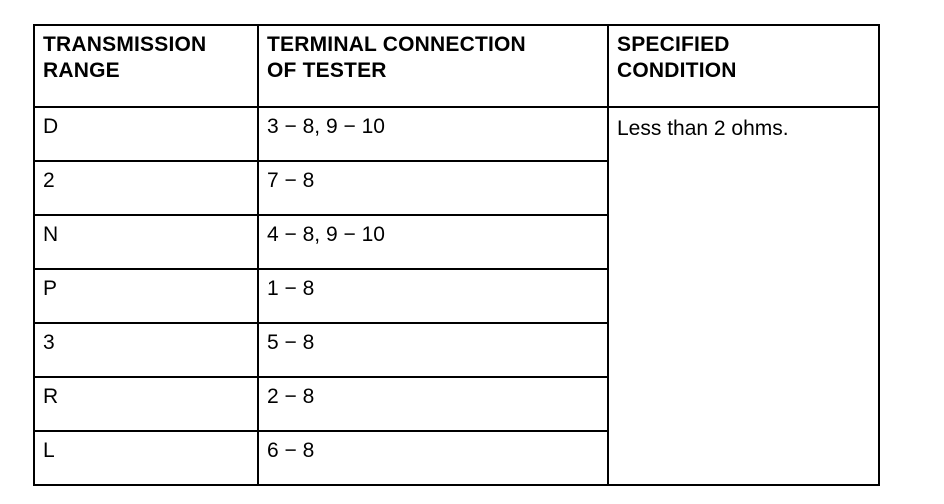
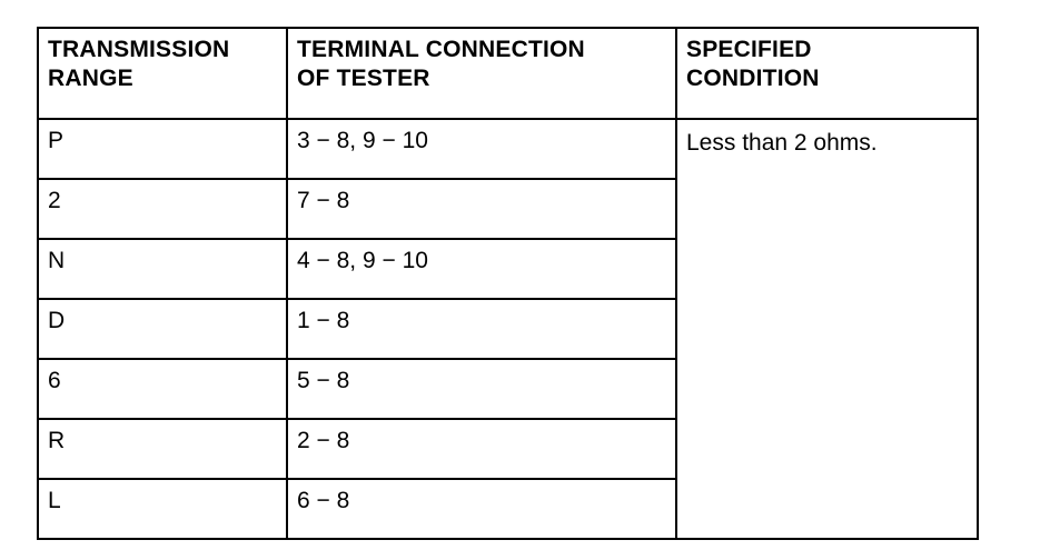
  TRANSMISSION RANGE	TERMINAL CONNECTION OF TESTER	SPECIFIED CONDITION
- D	3 − 8, 9 − 10	Less than 2 ohms.
+ P	3 − 8, 9 − 10	Less than 2 ohms.
  2	7 − 8
  N	4 − 8, 9 − 10
- P	1 − 8
+ D	1 − 8
- 3	5 − 8
+ 6	5 − 8
  R	2 − 8
  L	6 − 8
